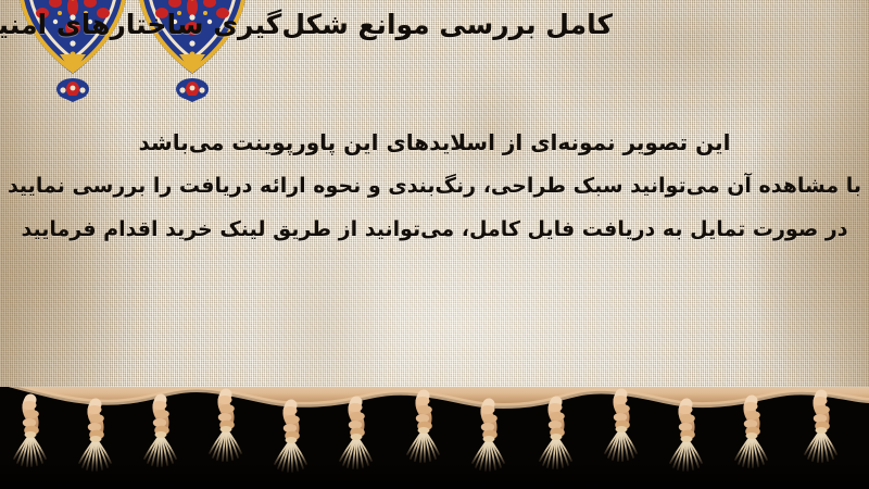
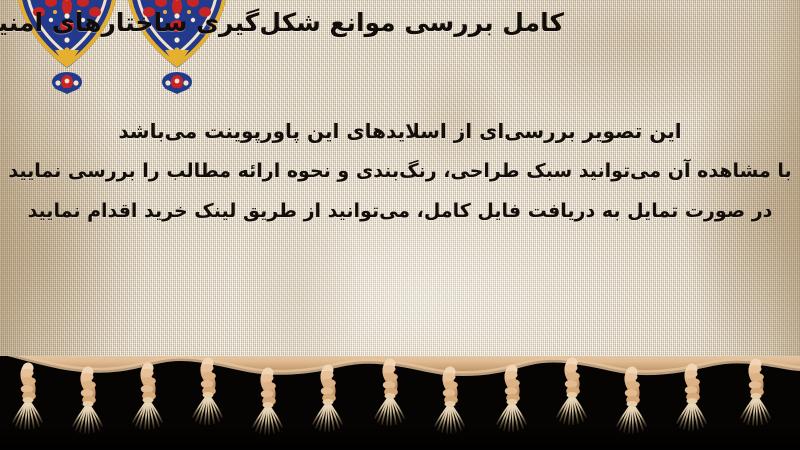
  کامل بررسی موانع شکل‌گیری ساختارهای امنی
- این تصویر نمونه‌ای از اسلایدهای این پاورپوینت می‌باشد
+ این تصویر بررسی‌ای از اسلایدهای این پاورپوینت می‌باشد
- با مشاهده آن می‌توانید سبک طراحی، رنگ‌بندی و نحوه ارائه دریافت را بررسی نمایید
+ با مشاهده آن می‌توانید سبک طراحی، رنگ‌بندی و نحوه ارائه مطالب را بررسی نمایید
- در صورت تمایل به دریافت فایل کامل، می‌توانید از طریق لینک خرید اقدام فرمایید
+ در صورت تمایل به دریافت فایل کامل، میتوانید از طریق لینک خرید اقدام نمایید
